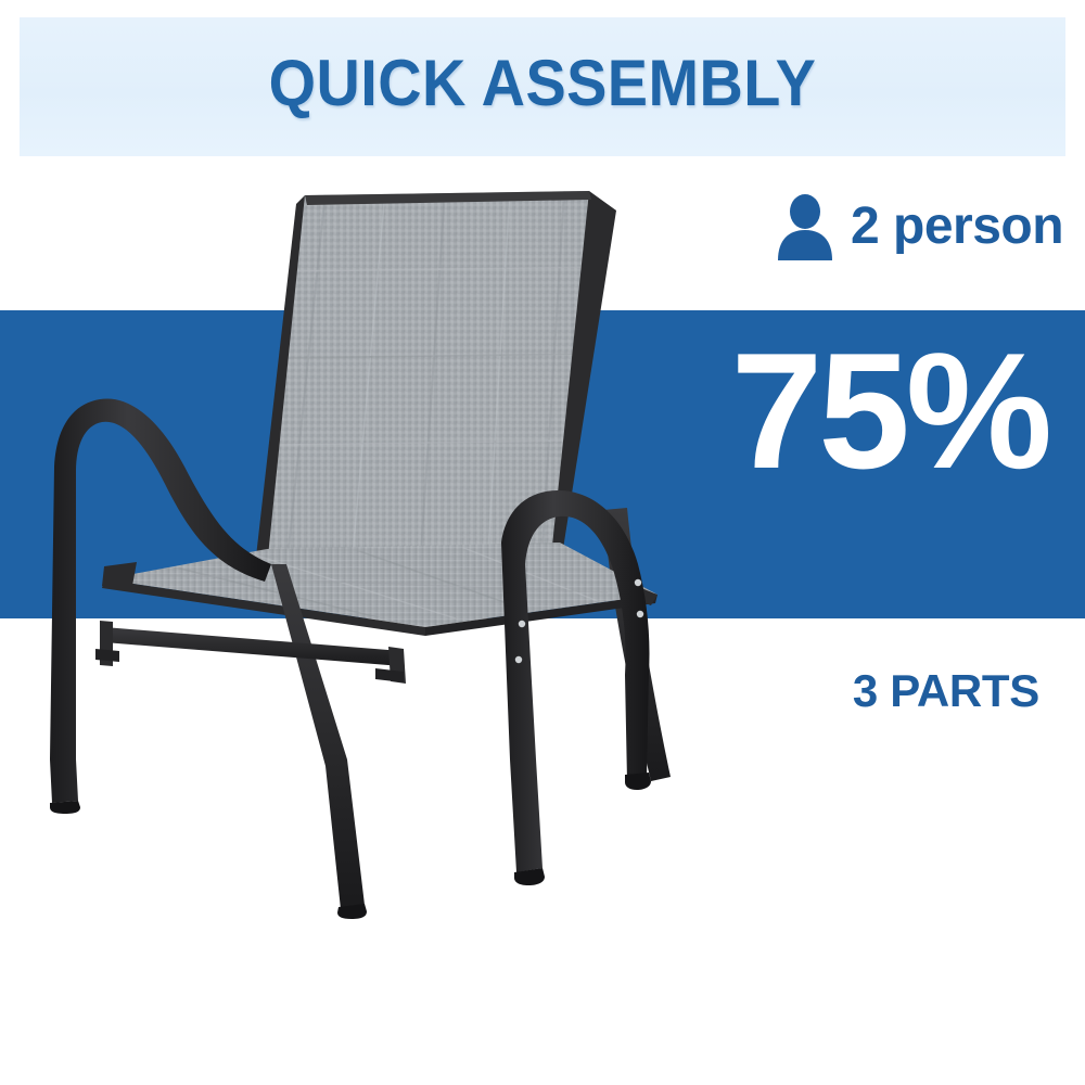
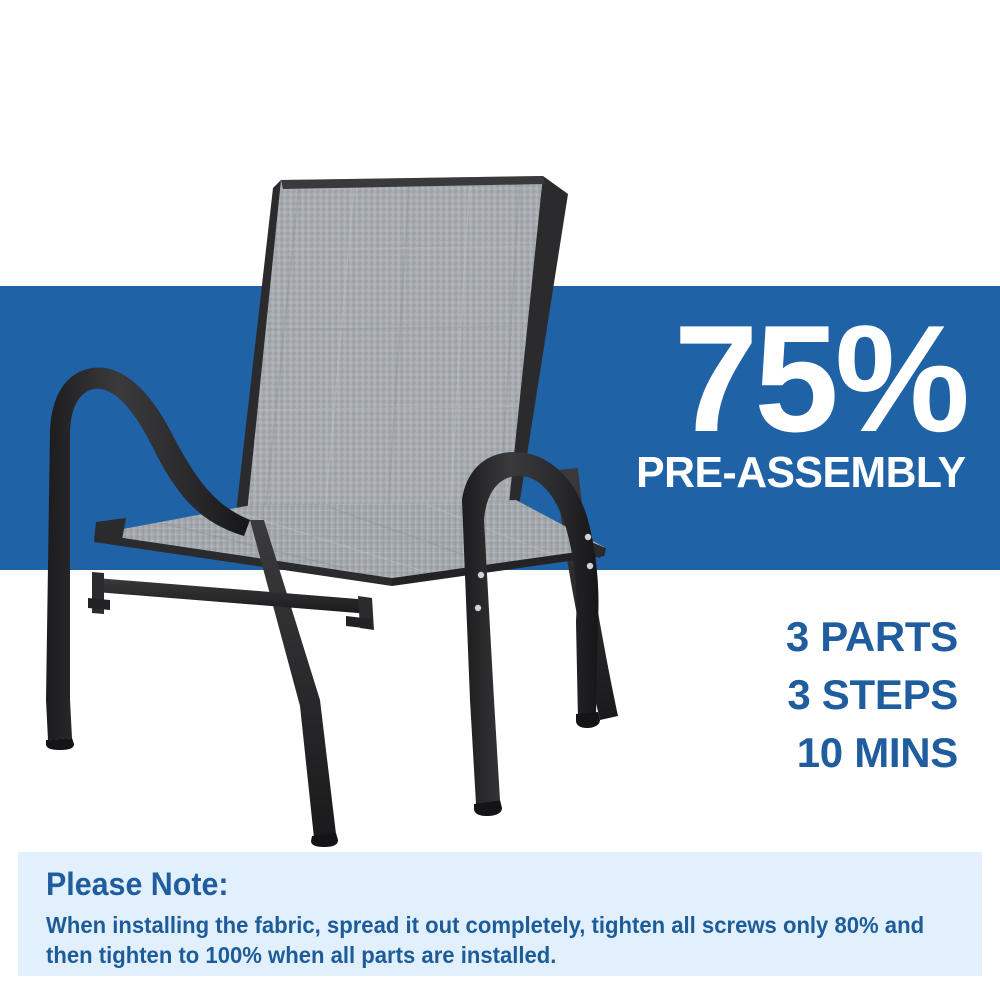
- QUICK ASSEMBLY
- 2 person
  75%
+ PRE-ASSEMBLY
  3 PARTS
+ 3 STEPS
+ 10 MINS
+ Please Note:
+ When installing the fabric, spread it out completely, tighten all screws only 80% and then tighten to 100% when all parts are installed.
